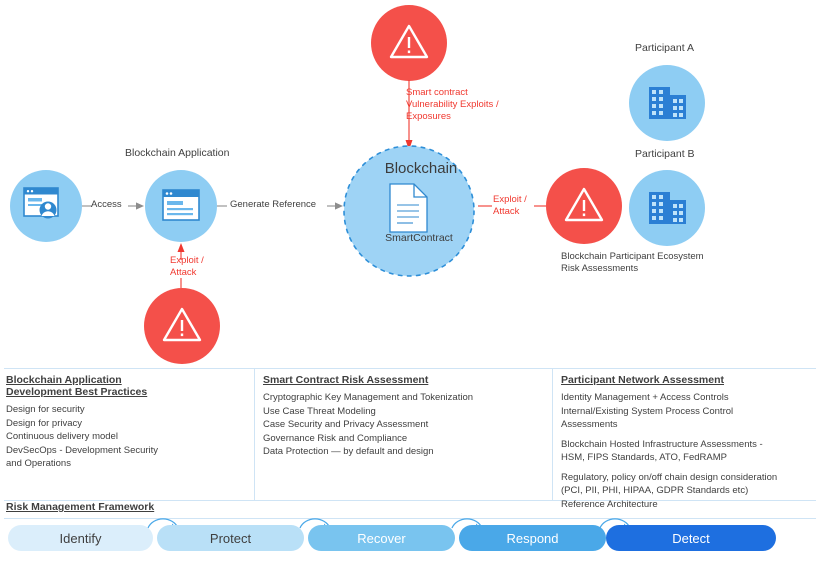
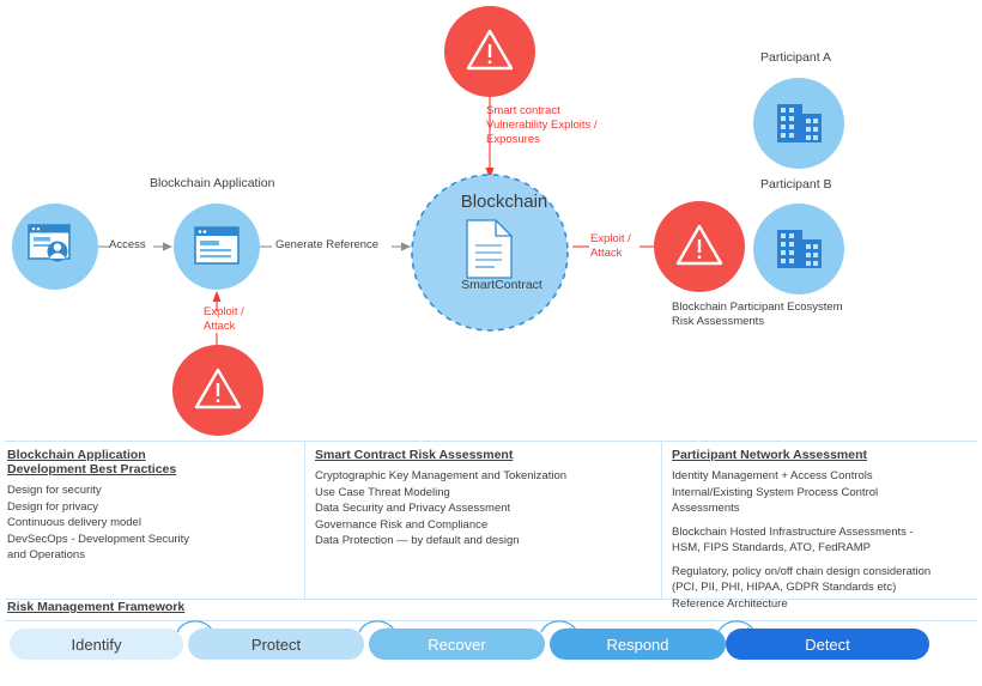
  Smart contract
  Vulnerability Exploits /
  Exposures
  Participant A
  Participant B
  Blockchain Participant Ecosystem
  Risk Assessments
  Exploit /
  Attack
  Blockchain
  SmartContract
  Blockchain Application
  Access
  Generate Reference
  Exploit /
  Attack
  Blockchain Application
  Development Best Practices
  Design for security
  Design for privacy
  Continuous delivery model
  DevSecOps - Development Security
  and Operations
  Smart Contract Risk Assessment
  Cryptographic Key Management and Tokenization
  Use Case Threat Modeling
- Case Security and Privacy Assessment
+ Data Security and Privacy Assessment
  Governance Risk and Compliance
  Data Protection — by default and design
  Participant Network Assessment
  Identity Management + Access Controls
  Internal/Existing System Process Control
  Assessments
  Blockchain Hosted Infrastructure Assessments -
  HSM, FIPS Standards, ATO, FedRAMP
  Regulatory, policy on/off chain design consideration
  (PCI, PII, PHI, HIPAA, GDPR Standards etc)
  Reference Architecture
  Risk Management Framework
  Identify
  Protect
  Recover
  Respond
  Detect
